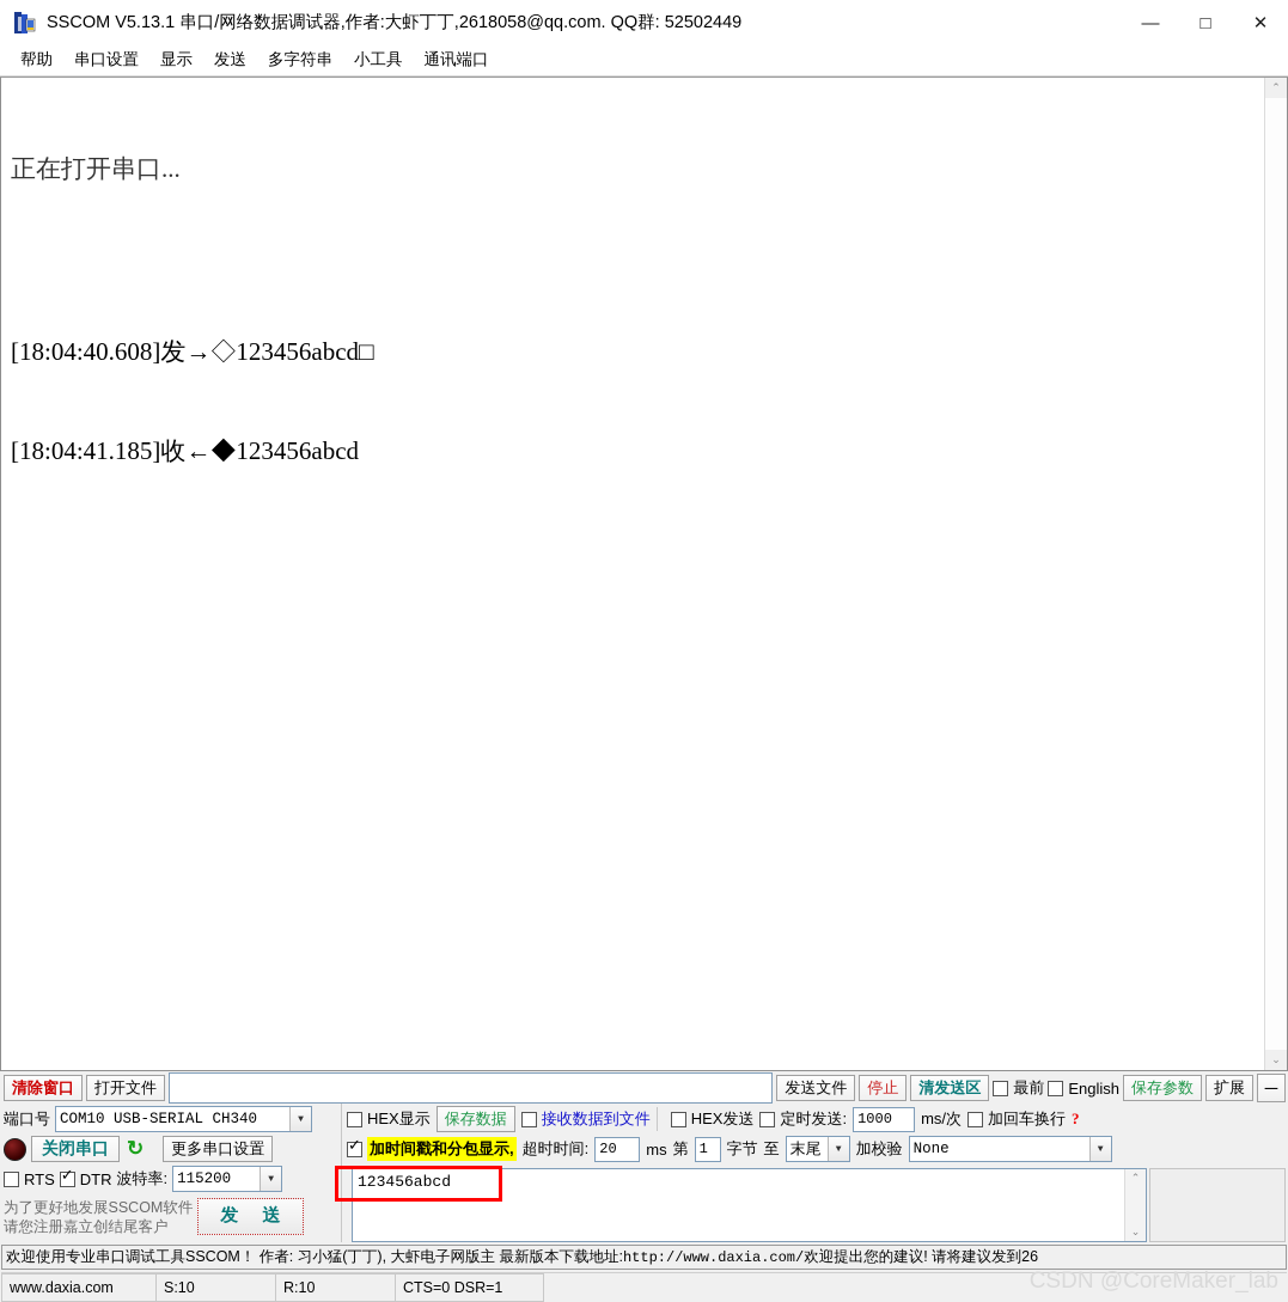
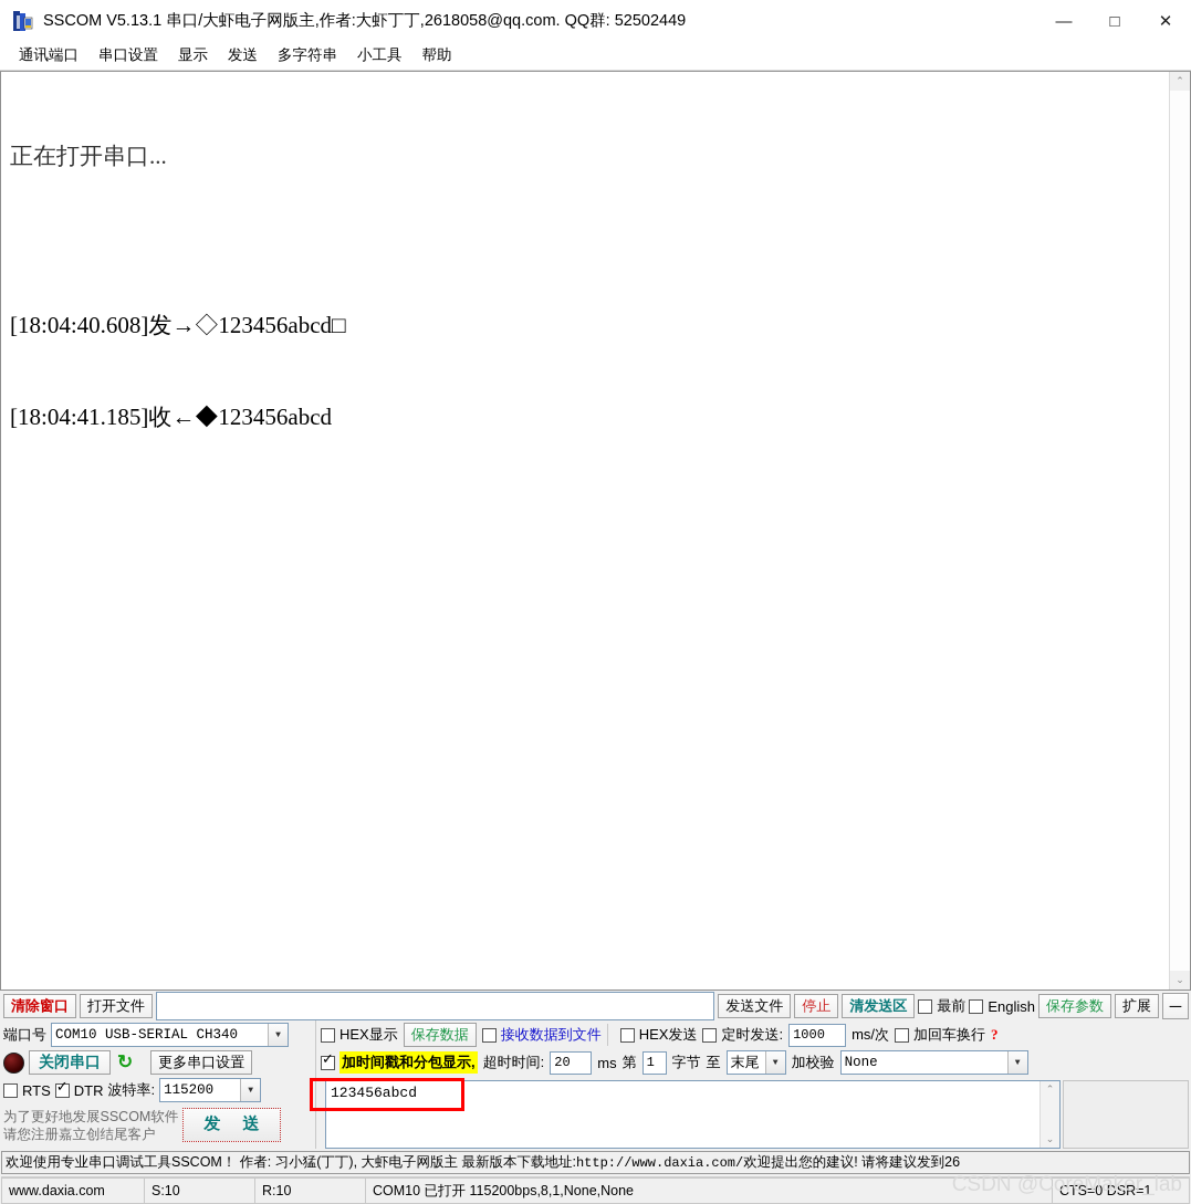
- SSCOM V5.13.1 串口/网络数据调试器,作者:大虾丁丁,2618058@qq.com. QQ群: 52502449
+ SSCOM V5.13.1 串口/大虾电子网版主,作者:大虾丁丁,2618058@qq.com. QQ群: 52502449
  —
  □
  ✕
- 帮助
+ 通讯端口
  串口设置
  显示
  发送
  多字符串
  小工具
- 通讯端口
+ 帮助
  正在打开串口...
  [18:04:40.608]发→◇123456abcd□
  [18:04:41.185]收←◆123456abcd
  ⌃
  ⌄
  清除窗口
  打开文件
  发送文件
  停止
  清发送区
  最前
  English
  保存参数
  扩展
  ─
  端口号
  COM10 USB-SERIAL CH340
  ▼
  关闭串口
  ↻
  更多串口设置
  RTS
  DTR
  波特率:
  115200
  ▼
  为了更好地发展SSCOM软件
  请您注册嘉立创结尾客户
  发 送
  HEX显示
  保存数据
  接收数据到文件
  HEX发送
  定时发送:
  1000
  ms/次
  加回车换行
  ?
  加时间戳和分包显示,
  超时时间:
  20
  ms
  第
  1
  字节
  至
  末尾
  ▼
  加校验
  None
  ▼
  123456abcd
  ⌃
  ⌄
  欢迎使用专业串口调试工具SSCOM！ 作者: 习小猛(丁丁), 大虾电子网版主 最新版本下载地址:
  http://www.daxia.com/
  欢迎提出您的建议! 请将建议发到26
  www.daxia.com
  S:10
  R:10
+ COM10 已打开 115200bps,8,1,None,None
  CTS=0 DSR=1
  CSDN @CoreMaker_lab
